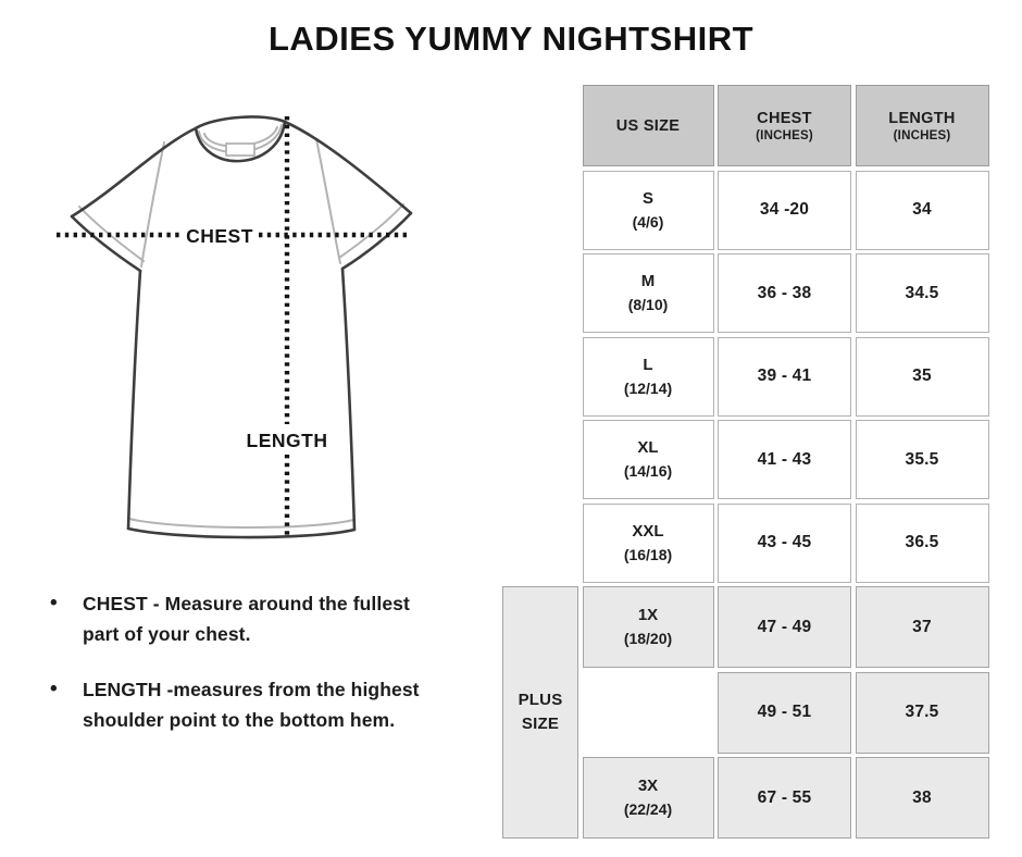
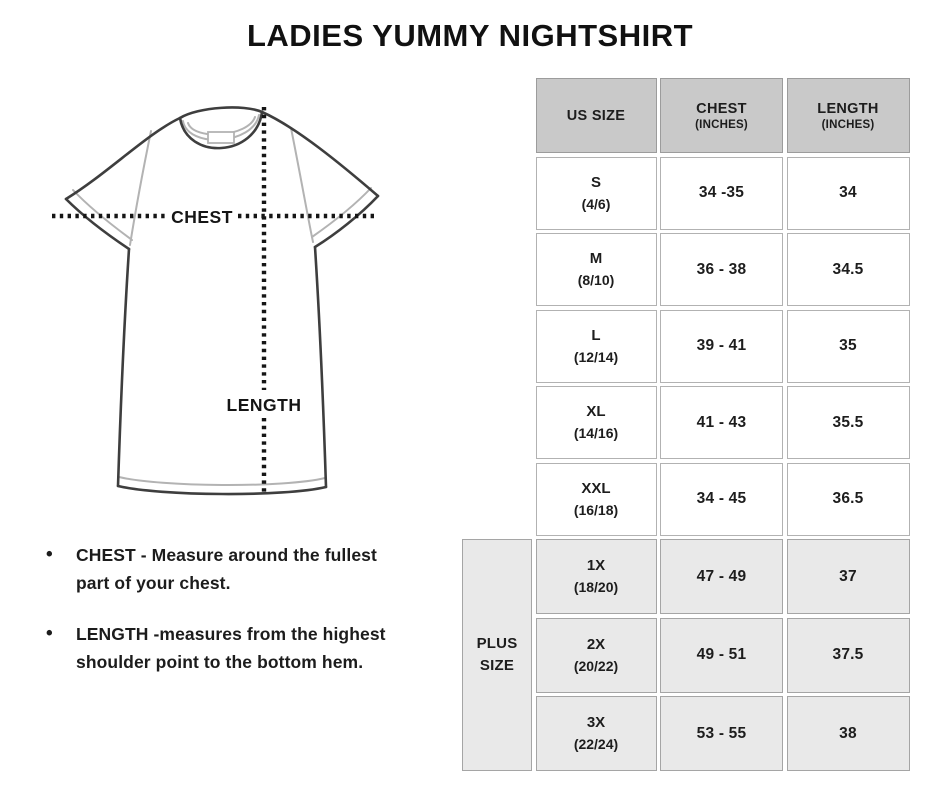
  LADIES YUMMY NIGHTSHIRT
  CHEST
  LENGTH
  •
  CHEST - Measure around the fullest part of your chest.
  •
  LENGTH -measures from the highest shoulder point to the bottom hem.
  US SIZE
  CHEST
  (INCHES)
  LENGTH
  (INCHES)
  S
  (4/6)
- 34 -20
+ 34 -35
  34
  M
  (8/10)
  36 - 38
  34.5
  L
  (12/14)
  39 - 41
  35
  XL
  (14/16)
  41 - 43
  35.5
  XXL
  (16/18)
- 43 - 45
+ 34 - 45
  36.5
  PLUS
  SIZE
  1X
  (18/20)
  47 - 49
  37
+ 2X
+ (20/22)
  49 - 51
  37.5
  3X
  (22/24)
- 67 - 55
+ 53 - 55
  38
